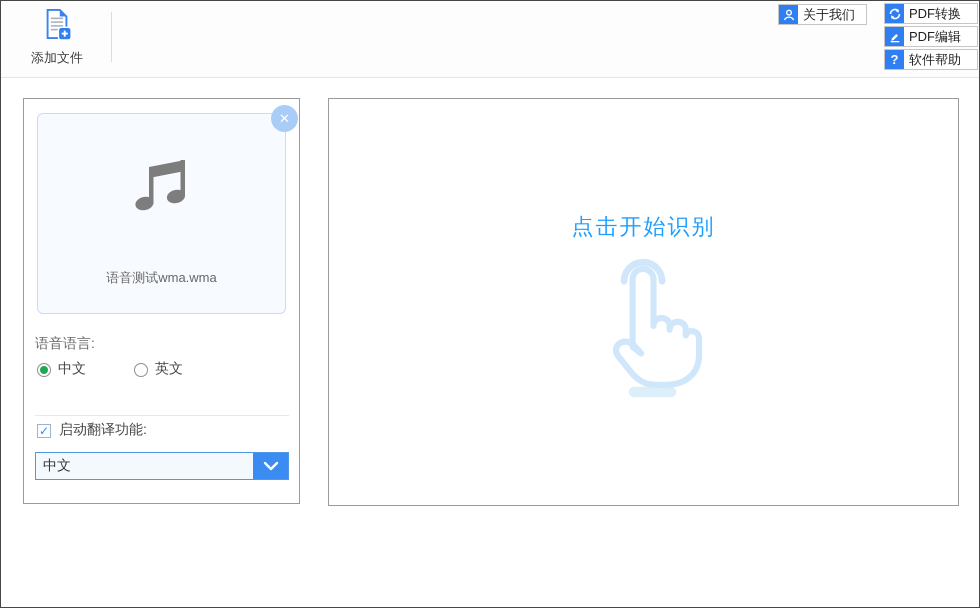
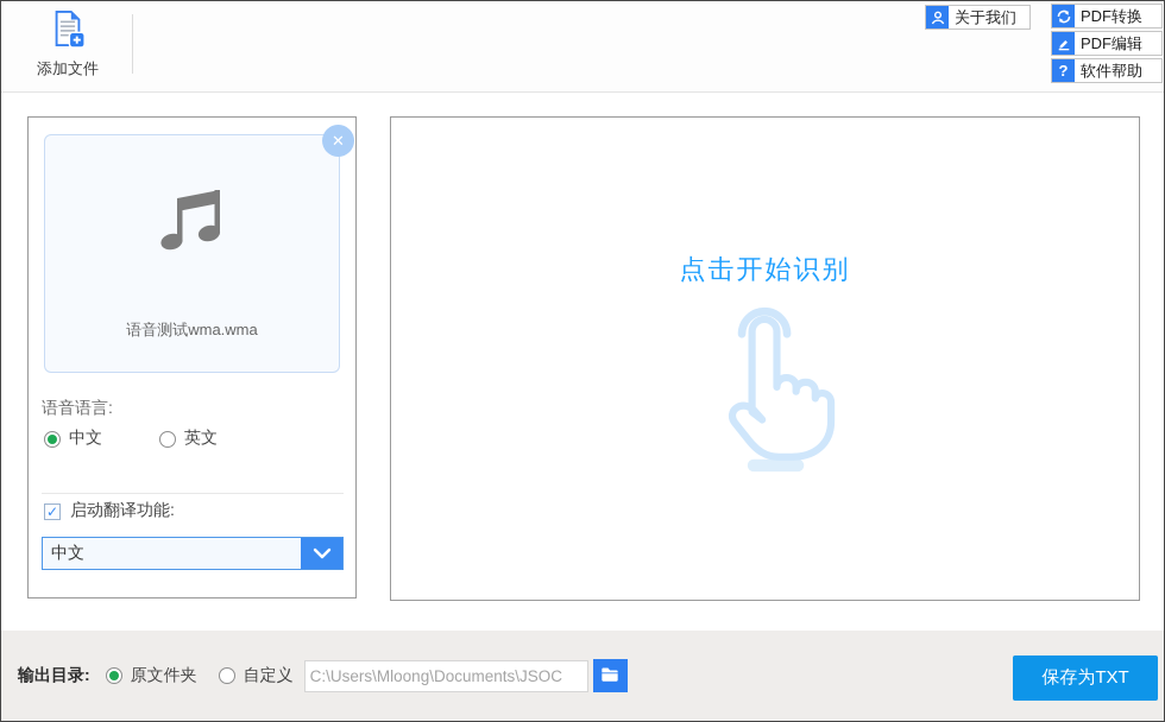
  添加文件
  关于我们
  PDF转换
  PDF编辑
  ?
  软件帮助
  ✕
  语音测试wma.wma
  语音语言:
  中文
  英文
  ✓
  启动翻译功能:
  中文
  点击开始识别
+ 输出目录:
+ 原文件夹
+ 自定义
+ C:\Users\Mloong\Documents\JSOC
+ 保存为TXT
